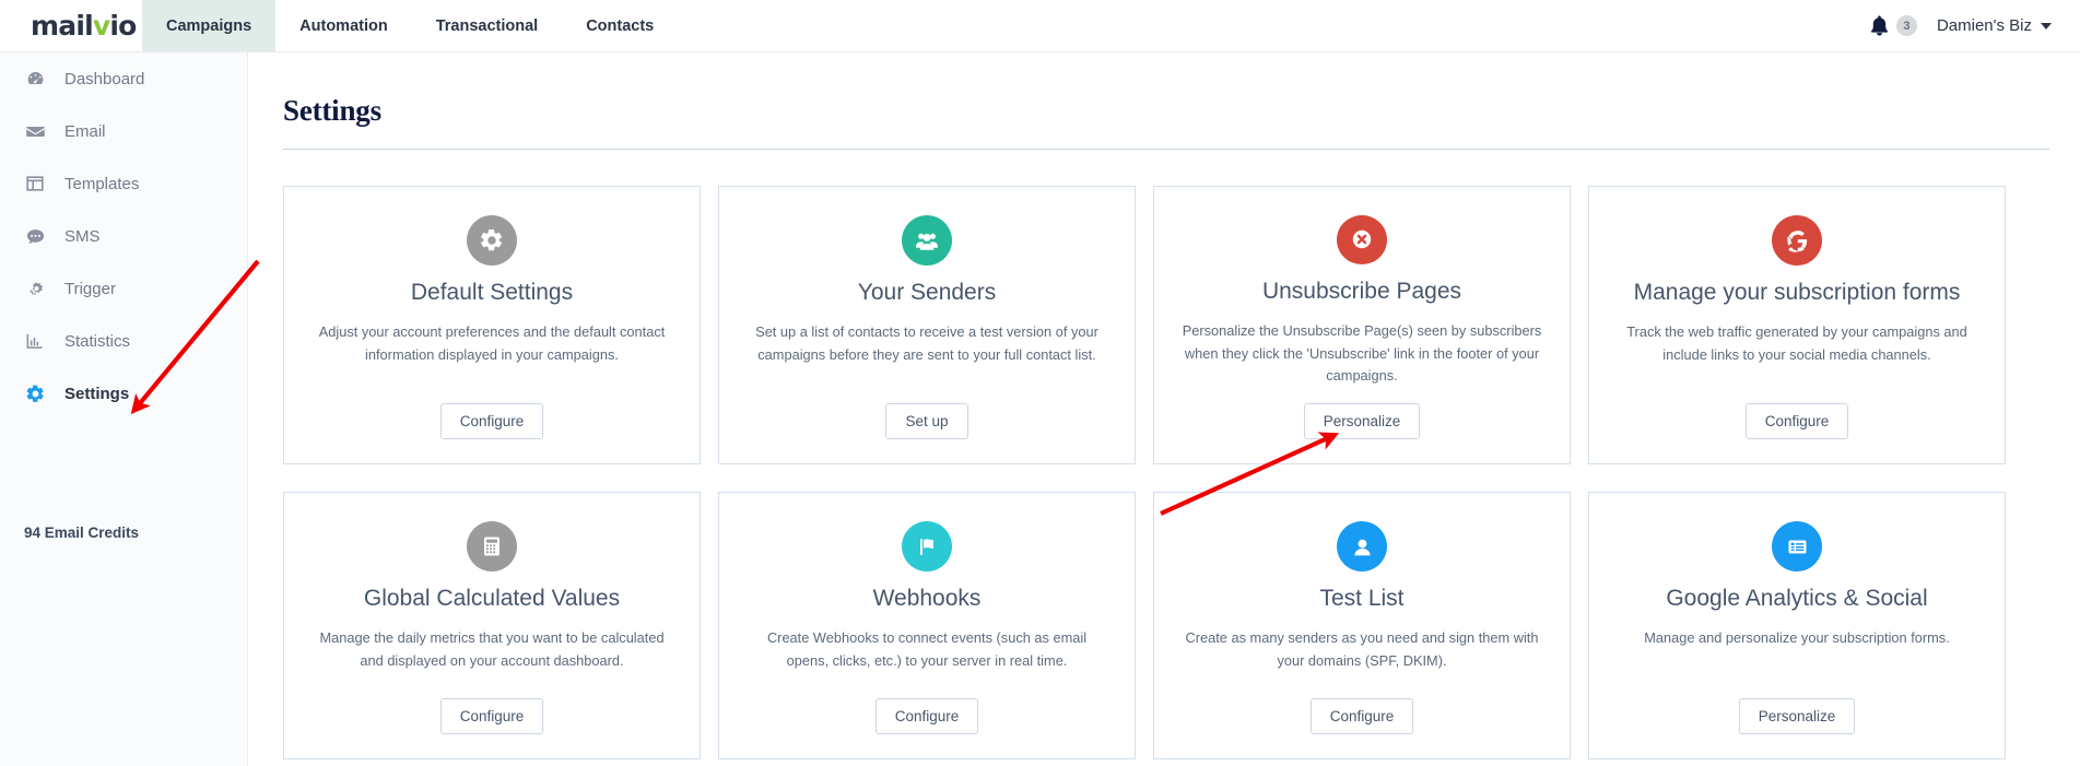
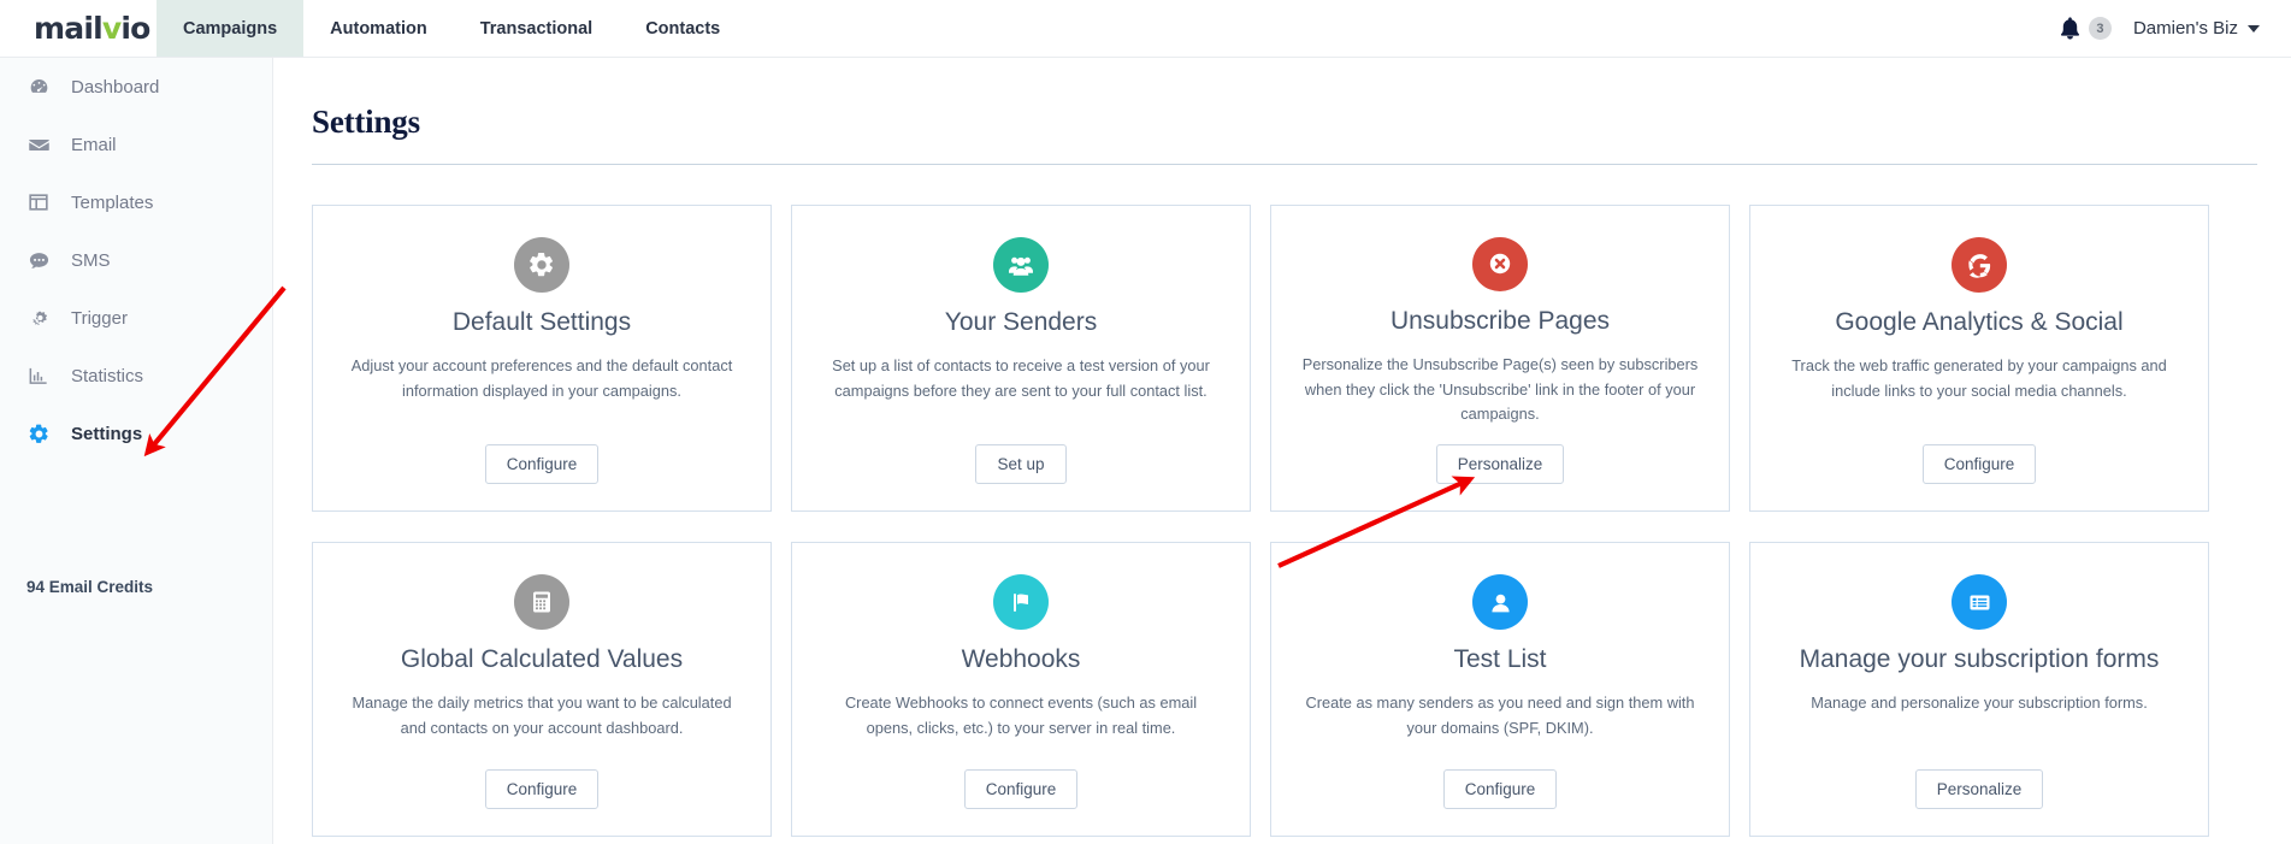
  mail
  v
  io
  Campaigns
  Automation
  Transactional
  Contacts
  3
  Damien's Biz
  Dashboard
  Email
  Templates
  SMS
  Trigger
  Statistics
  Settings
  94 Email Credits
  Settings
  Default Settings
  Adjust your account preferences and the default contact information displayed in your campaigns.
  Configure
  Your Senders
  Set up a list of contacts to receive a test version of your campaigns before they are sent to your full contact list.
  Set up
  Unsubscribe Pages
  Personalize the Unsubscribe Page(s) seen by subscribers when they click the 'Unsubscribe' link in the footer of your campaigns.
  Personalize
- Manage your subscription forms
+ Google Analytics & Social
  Track the web traffic generated by your campaigns and include links to your social media channels.
  Configure
  Global Calculated Values
- Manage the daily metrics that you want to be calculated and displayed on your account dashboard.
+ Manage the daily metrics that you want to be calculated and contacts on your account dashboard.
  Configure
  Webhooks
  Create Webhooks to connect events (such as email opens, clicks, etc.) to your server in real time.
  Configure
  Test List
  Create as many senders as you need and sign them with your domains (SPF, DKIM).
  Configure
- Google Analytics & Social
+ Manage your subscription forms
  Manage and personalize your subscription forms.
  Personalize
